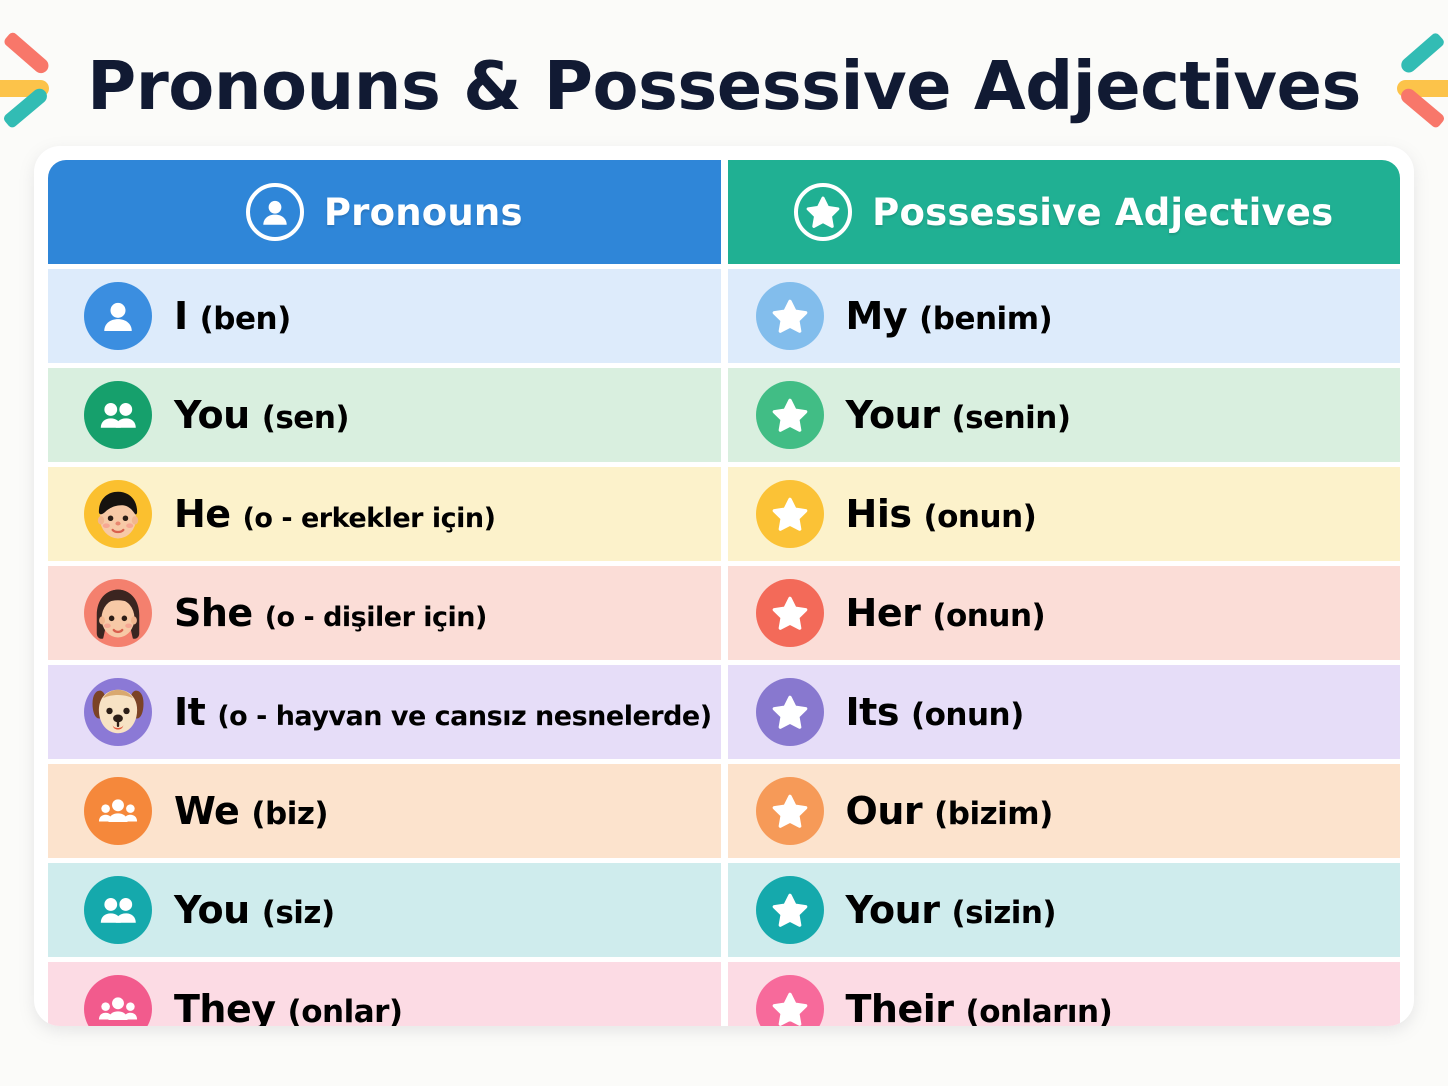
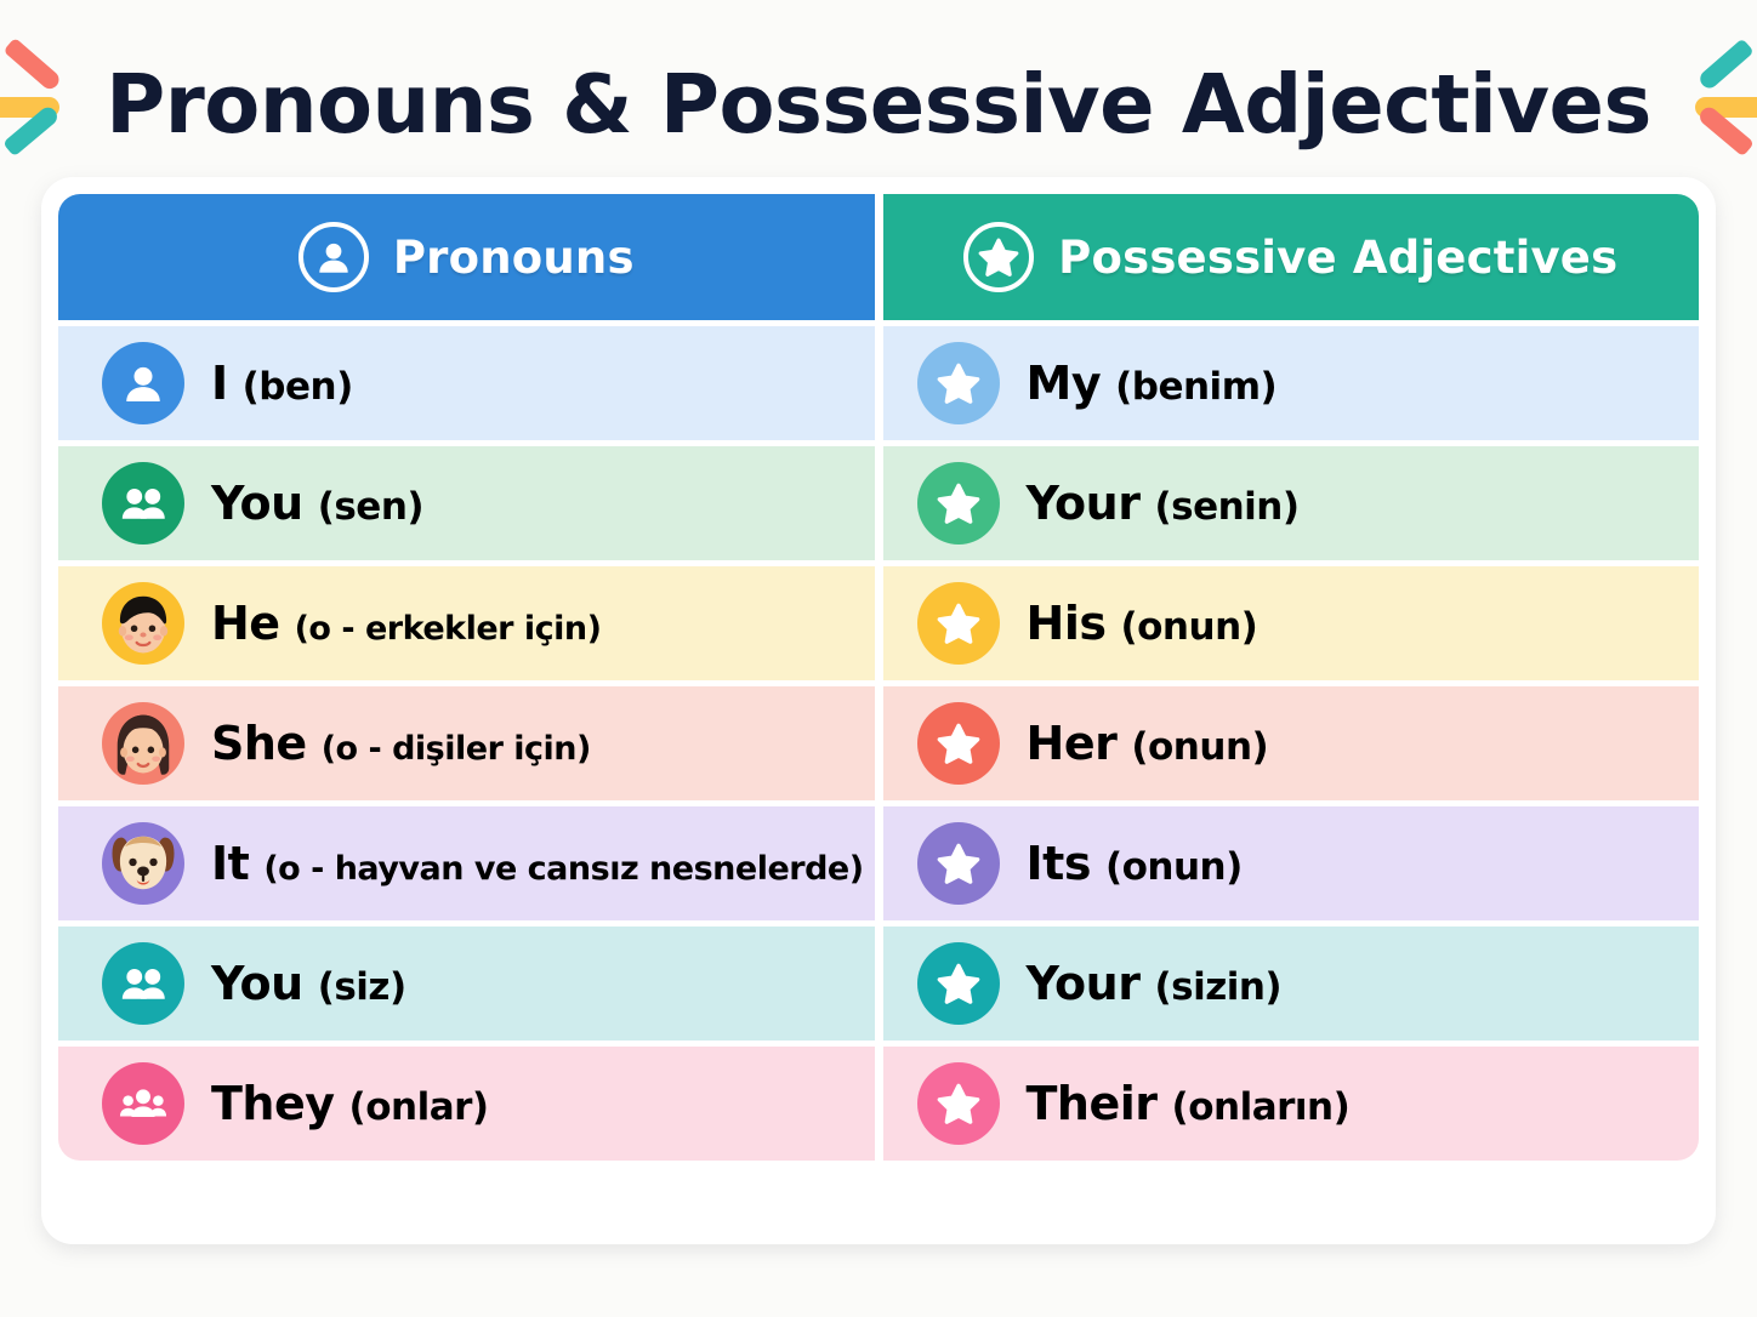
  Pronouns & Possessive Adjectives
  Pronouns
  Possessive Adjectives
  I
  (ben)
  My
  (benim)
  You
  (sen)
  Your
  (senin)
  He
  (o - erkekler için)
  His
  (onun)
  She
  (o - dişiler için)
  Her
  (onun)
  It
  (o - hayvan ve cansız nesnelerde)
  Its
  (onun)
- We
- (biz)
- Our
- (bizim)
  You
  (siz)
  Your
  (sizin)
  They
  (onlar)
  Their
  (onların)
